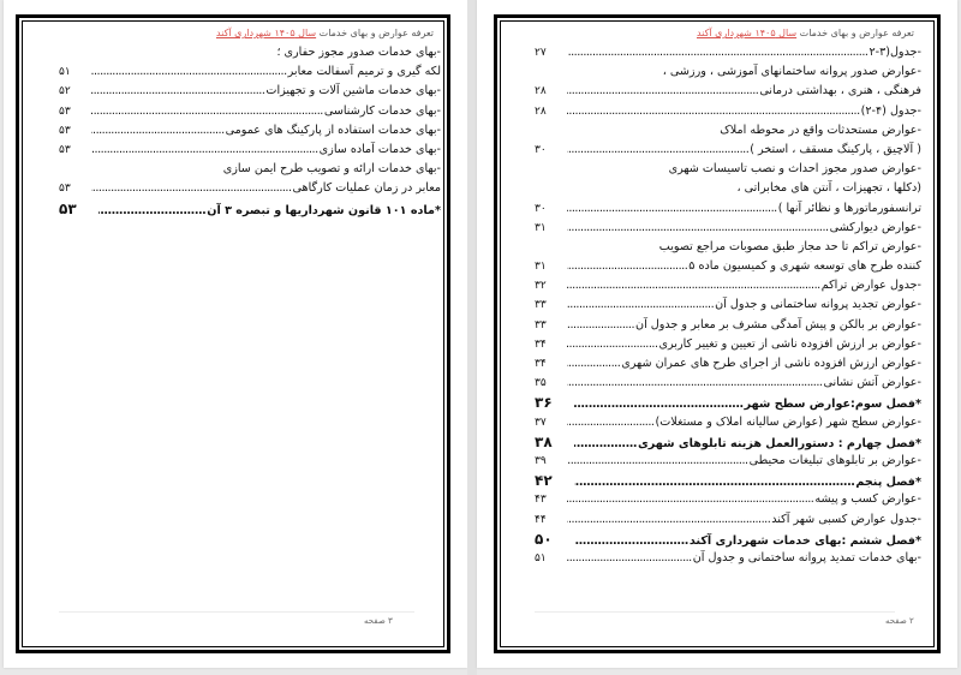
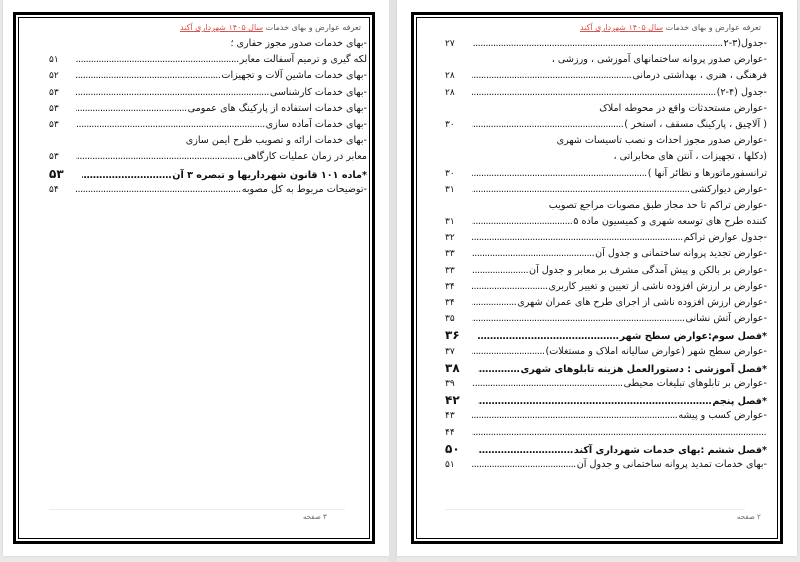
  تعرفه عوارض و بهای خدمات سال ۱۴۰۵ شهرداری آکند
  -بهای خدمات صدور مجوز حفاری ؛
  لکه گیری و ترمیم آسفالت معابر
  ۵۱
  -بهای خدمات ماشین آلات و تجهیزات
  ۵۲
  -بهای خدمات کارشناسی
  ۵۳
  -بهای خدمات استفاده از پارکینگ های عمومی
  ۵۳
  -بهای خدمات آماده سازی
  ۵۳
  -بهای خدمات ارائه و تصویب طرح ایمن سازی
  معابر در زمان عملیات کارگاهی
  ۵۳
  *ماده ۱۰۱ قانون شهرداریها و تبصره ۳ آن
  ۵۳
+ -توضیحات مربوط به کل مصوبه
+ ۵۴
  ۳ صفحه
  تعرفه عوارض و بهای خدمات سال ۱۴۰۵ شهرداری آکند
  -جدول(۳-۲
  ۲۷
  -عوارض صدور پروانه ساختمانهای آموزشی ، ورزشی ،
  فرهنگی ، هنری ، بهداشتی درمانی
  ۲۸
  -جدول (۴-۲)
  ۲۸
  -عوارض مستحدثات واقع در محوطه املاک
  ( آلاچیق ، پارکینگ مسقف ، استخر )
  ۳۰
  -عوارض صدور مجوز احداث و نصب تاسیسات شهری
  (دکلها ، تجهیزات ، آنتن های مخابراتی ،
  ترانسفورماتورها و نظائر آنها )
  ۳۰
  -عوارض دیوارکشی
  ۳۱
  -عوارض تراکم تا حد مجاز طبق مصوبات مراجع تصویب
  کننده طرح های توسعه شهری و کمیسیون ماده ۵
  ۳۱
  -جدول عوارض تراکم
  ۳۲
  -عوارض تجدید پروانه ساختمانی و جدول آن
  ۳۳
  -عوارض بر بالکن و پیش آمدگی مشرف بر معابر و جدول آن
  ۳۳
  -عوارض بر ارزش افزوده ناشی از تعیین و تغییر کاربری
  ۳۴
  -عوارض ارزش افزوده ناشی از اجرای طرح های عمران شهری
  ۳۴
  -عوارض آتش نشانی
  ۳۵
  *فصل سوم:عوارض سطح شهر
  ۳۶
  -عوارض سطح شهر (عوارض سالیانه املاک و مستغلات)
  ۳۷
- *فصل چهارم : دستورالعمل هزینه تابلوهای شهری
+ *فصل آموزشی : دستورالعمل هزینه تابلوهای شهری
  ۳۸
  -عوارض بر تابلوهای تبلیغات محیطی
  ۳۹
  *فصل پنجم
  ۴۲
  -عوارض کسب و پیشه
  ۴۳
- -جدول عوارض کسبی شهر آکند
  ۴۴
  *فصل ششم :بهای خدمات شهرداری آکند
  ۵۰
  -بهای خدمات تمدید پروانه ساختمانی و جدول آن
  ۵۱
  ۲ صفحه
